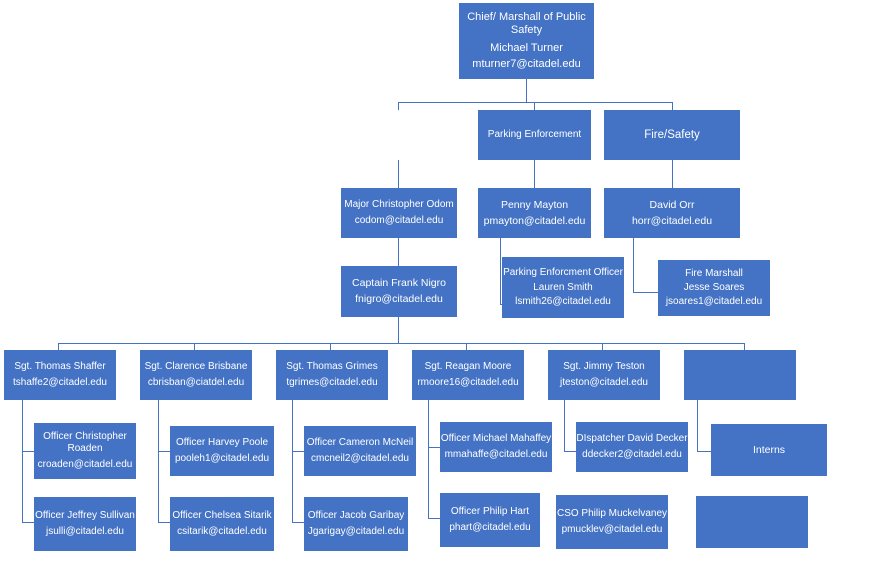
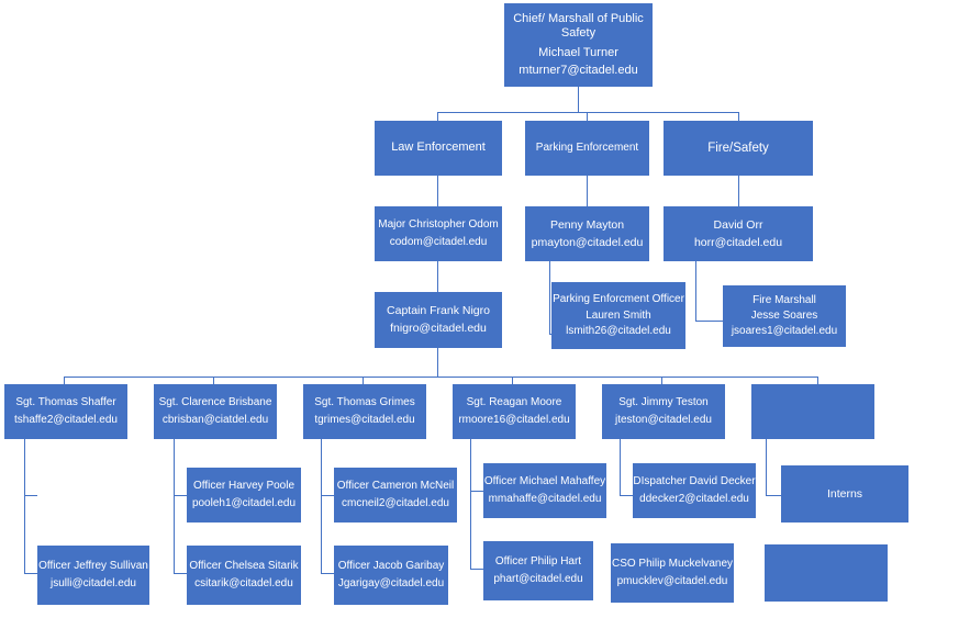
  Chief/ Marshall of Public Safety
  Michael Turner
  mturner7@citadel.edu
+ Law Enforcement
  Parking Enforcement
  Fire/Safety
  Major Christopher Odom
  codom@citadel.edu
  Penny Mayton
  pmayton@citadel.edu
  David Orr
  horr@citadel.edu
  Captain Frank Nigro
  fnigro@citadel.edu
  Parking Enforcment Officer
  Lauren Smith
  lsmith26@citadel.edu
  Fire Marshall
  Jesse Soares
  jsoares1@citadel.edu
  Sgt. Thomas Shaffer
  tshaffe2@citadel.edu
  Sgt. Clarence Brisbane
  cbrisban@ciatdel.edu
  Sgt. Thomas Grimes
  tgrimes@citadel.edu
  Sgt. Reagan Moore
  rmoore16@citadel.edu
  Sgt. Jimmy Teston
  jteston@citadel.edu
- Officer Christopher Roaden
- croaden@citadel.edu
  Officer Harvey Poole
  pooleh1@citadel.edu
  Officer Cameron McNeil
  cmcneil2@citadel.edu
  Officer Michael Mahaffey
  mmahaffe@citadel.edu
  DIspatcher David Decker
  ddecker2@citadel.edu
  Interns
  Officer Jeffrey Sullivan
  jsulli@citadel.edu
  Officer Chelsea Sitarik
  csitarik@citadel.edu
  Officer Jacob Garibay
  Jgarigay@citadel.edu
  Officer Philip Hart
  phart@citadel.edu
  CSO Philip Muckelvaney
  pmucklev@citadel.edu
